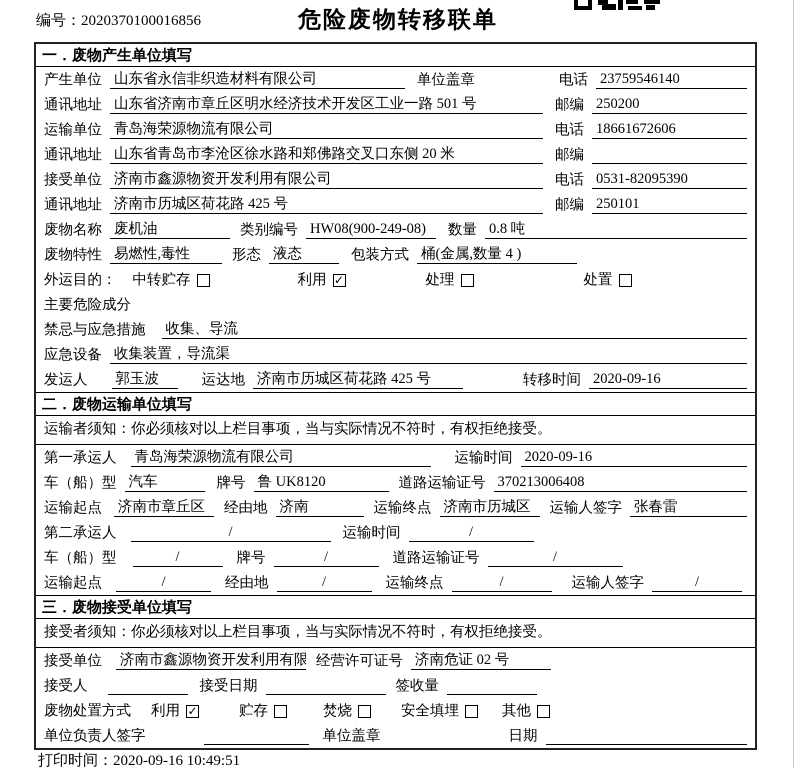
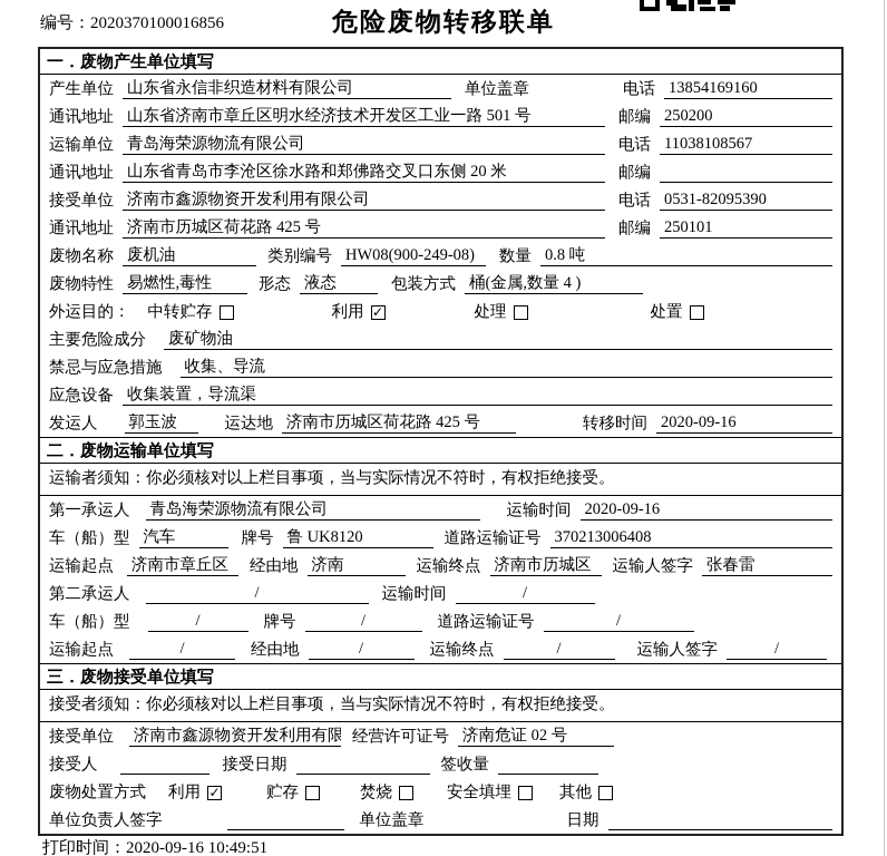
  编号：2020370100016856
  危险废物转移联单
  一．废物产生单位填写
  产生单位
  山东省永信非织造材料有限公司
  单位盖章
  电话
- 23759546140
+ 13854169160
  通讯地址
  山东省济南市章丘区明水经济技术开发区工业一路 501 号
  邮编
  250200
  运输单位
  青岛海荣源物流有限公司
  电话
- 18661672606
+ 11038108567
  通讯地址
  山东省青岛市李沧区徐水路和郑佛路交叉口东侧 20 米
  邮编
  接受单位
  济南市鑫源物资开发利用有限公司
  电话
  0531-82095390
  通讯地址
  济南市历城区荷花路 425 号
  邮编
  250101
  废物名称
  废机油
  类别编号
  HW08(900-249-08)
  数量
  0.8 吨
  废物特性
  易燃性,毒性
  形态
  液态
  包装方式
  桶(金属,数量 4 )
  外运目的：
  中转贮存
  利用
  ✓
  处理
  处置
  主要危险成分
+ 废矿物油
  禁忌与应急措施
  收集、导流
  应急设备
  收集装置，导流渠
  发运人
  郭玉波
  运达地
  济南市历城区荷花路 425 号
  转移时间
  2020-09-16
  二．废物运输单位填写
  运输者须知：你必须核对以上栏目事项，当与实际情况不符时，有权拒绝接受。
  第一承运人
  青岛海荣源物流有限公司
  运输时间
  2020-09-16
  车（船）型
  汽车
  牌号
  鲁 UK8120
  道路运输证号
  370213006408
  运输起点
  济南市章丘区
  经由地
  济南
  运输终点
  济南市历城区
  运输人签字
  张春雷
  第二承运人
  /
  运输时间
  /
  车（船）型
  /
  牌号
  /
  道路运输证号
  /
  运输起点
  /
  经由地
  /
  运输终点
  /
  运输人签字
  /
  三．废物接受单位填写
  接受者须知：你必须核对以上栏目事项，当与实际情况不符时，有权拒绝接受。
  接受单位
  济南市鑫源物资开发利用有限
  经营许可证号
  济南危证 02 号
  接受人
  接受日期
  签收量
  废物处置方式
  利用
  ✓
  贮存
  焚烧
  安全填埋
  其他
  单位负责人签字
  单位盖章
  日期
  打印时间：2020-09-16 10:49:51
